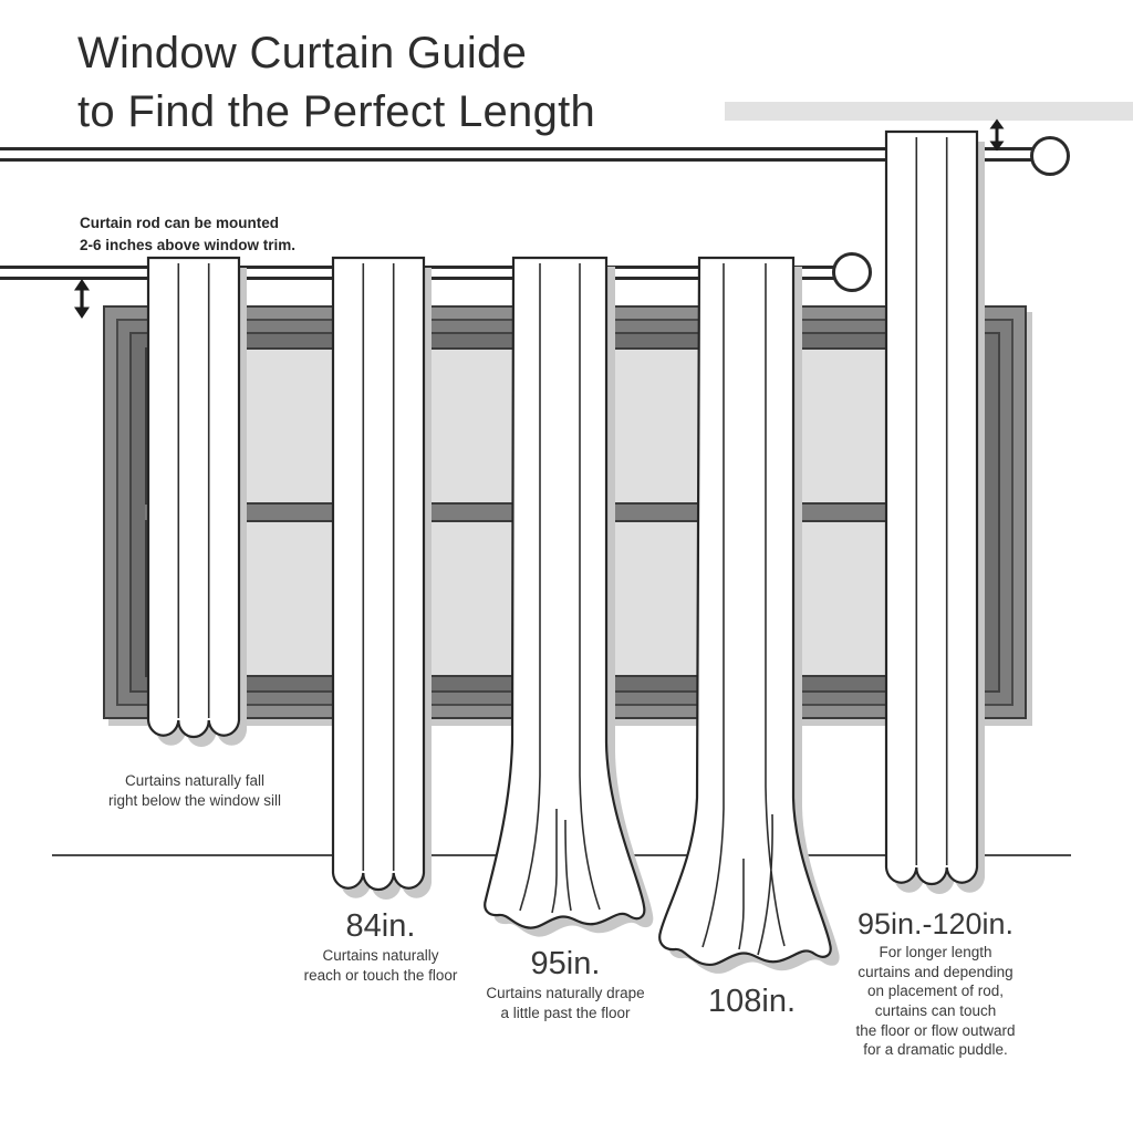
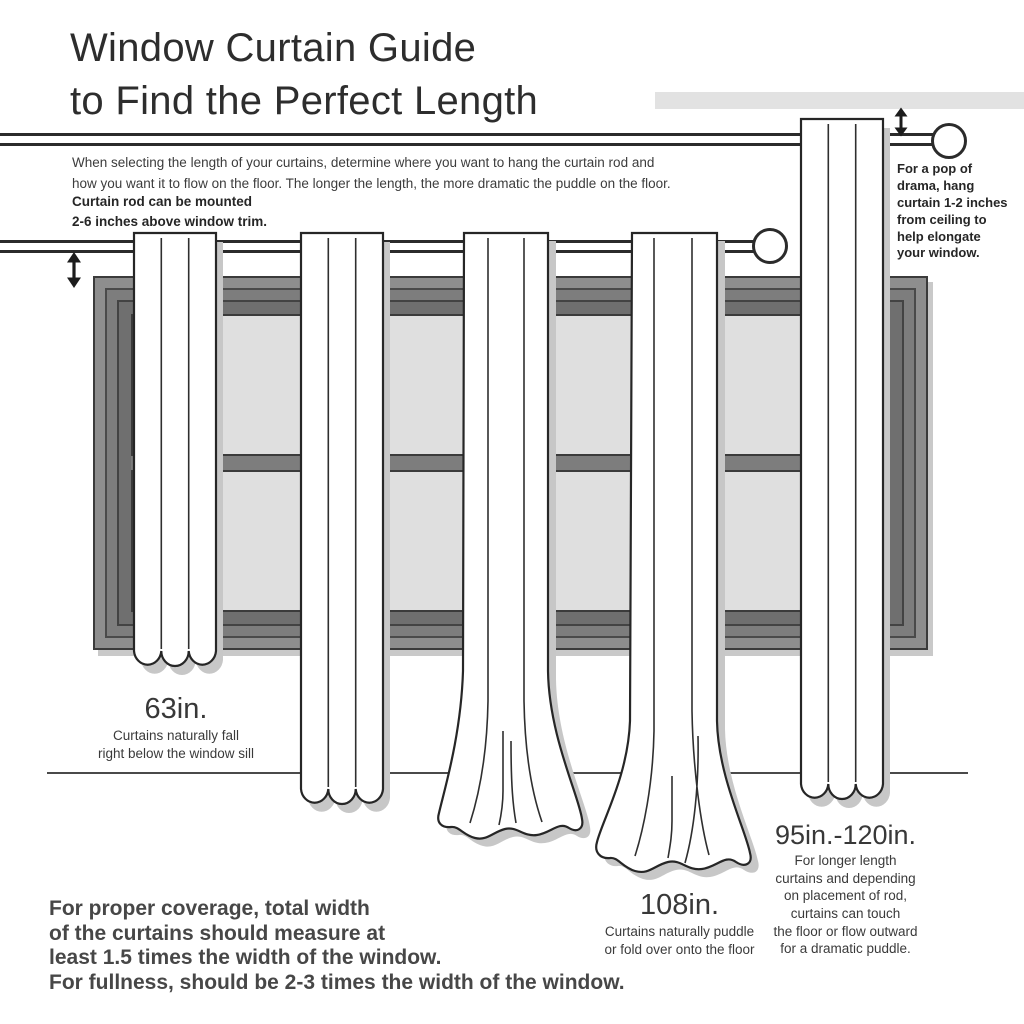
  Window Curtain Guide
  to Find the Perfect Length
+ When selecting the length of your curtains, determine where you want to hang the curtain rod and
+ how you want it to flow on the floor. The longer the length, the more dramatic the puddle on the floor.
  Curtain rod can be mounted
  2-6 inches above window trim.
+ For a pop of
+ drama, hang
+ curtain 1-2 inches
+ from ceiling to
+ help elongate
+ your window.
+ For proper coverage, total width
+ of the curtains should measure at
+ least 1.5 times the width of the window.
+ For fullness, should be 2-3 times the width of the window.
+ 63in.
  Curtains naturally fall
  right below the window sill
- 84in.
- Curtains naturally
- reach or touch the floor
- 95in.
- Curtains naturally drape
- a little past the floor
  108in.
+ Curtains naturally puddle
+ or fold over onto the floor
  95in.-120in.
  For longer length
  curtains and depending
  on placement of rod,
  curtains can touch
  the floor or flow outward
  for a dramatic puddle.
